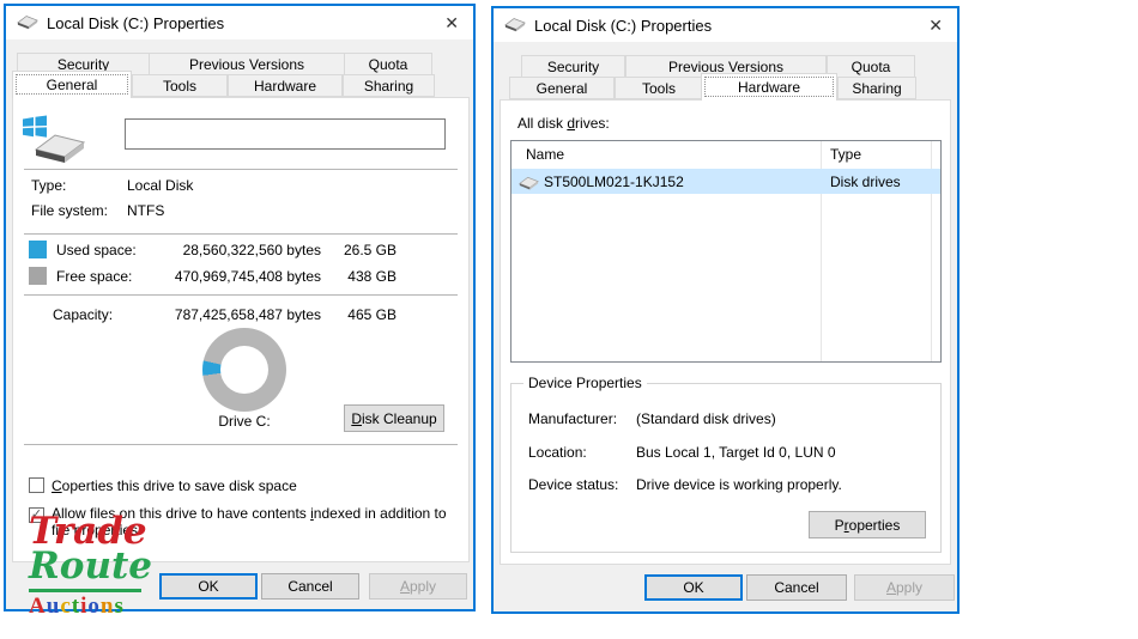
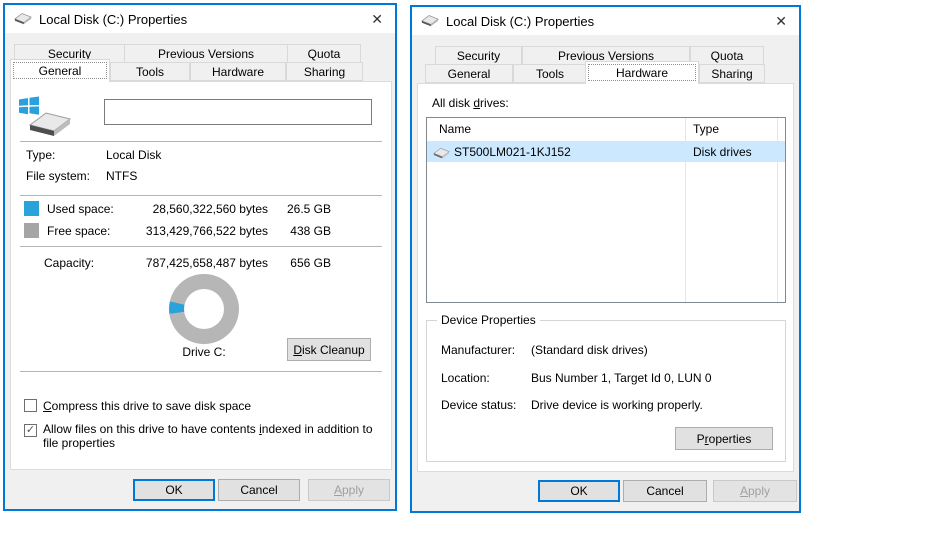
  Local Disk (C:) Properties
  ✕
  Security
  Previous Versions
  Quota
  General
  Tools
  Hardware
  Sharing
  Type:
  Local Disk
  File system:
  NTFS
  Used space:
  28,560,322,560 bytes
  26.5 GB
  Free space:
- 470,969,745,408 bytes
+ 313,429,766,522 bytes
  438 GB
  Capacity:
  787,425,658,487 bytes
- 465 GB
+ 656 GB
  Drive C:
  Disk Cleanup
- Coperties this drive to save disk space
+ Compress this drive to save disk space
  ✓
  Allow files on this drive to have contents indexed in addition to file properties
  OK
  Cancel
  Apply
  Local Disk (C:) Properties
  ✕
  Security
  Previous Versions
  Quota
  General
  Tools
  Hardware
  Sharing
  All disk drives:
  Name
  Type
  ST500LM021-1KJ152
  Disk drives
  Device Properties
  Manufacturer:
  (Standard disk drives)
  Location:
- Bus Local 1, Target Id 0, LUN 0
+ Bus Number 1, Target Id 0, LUN 0
  Device status:
  Drive device is working properly.
  Properties
  OK
  Cancel
  Apply
- Trade
- Route
- Auctions
